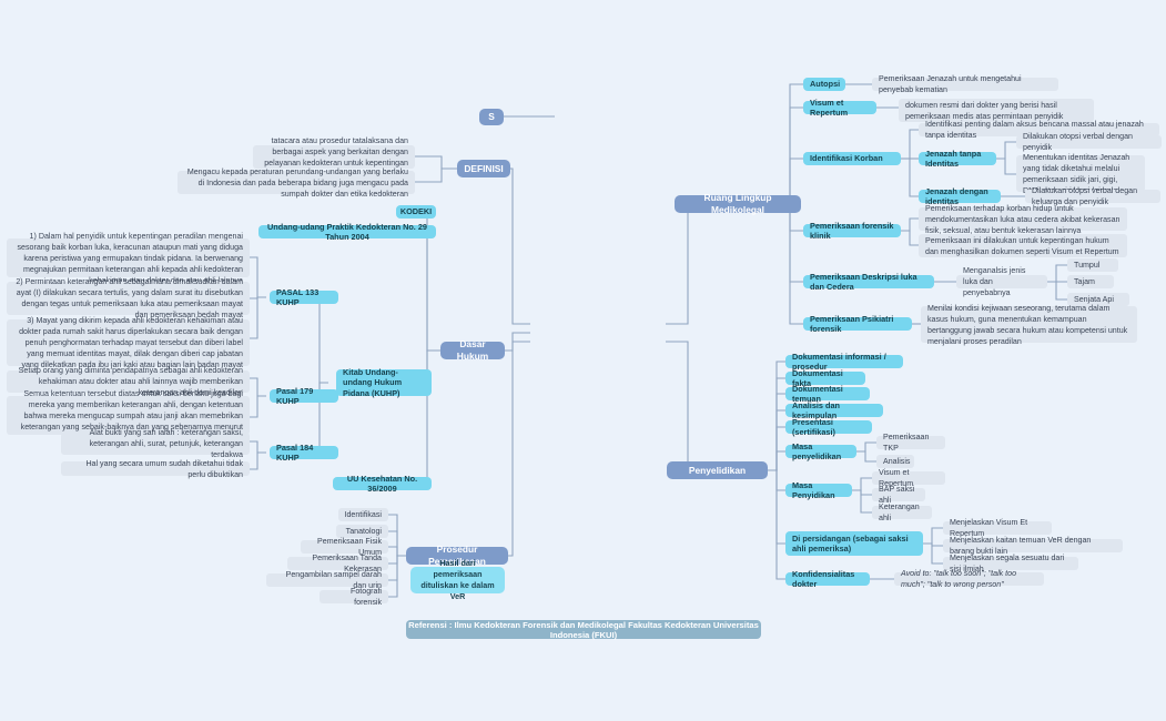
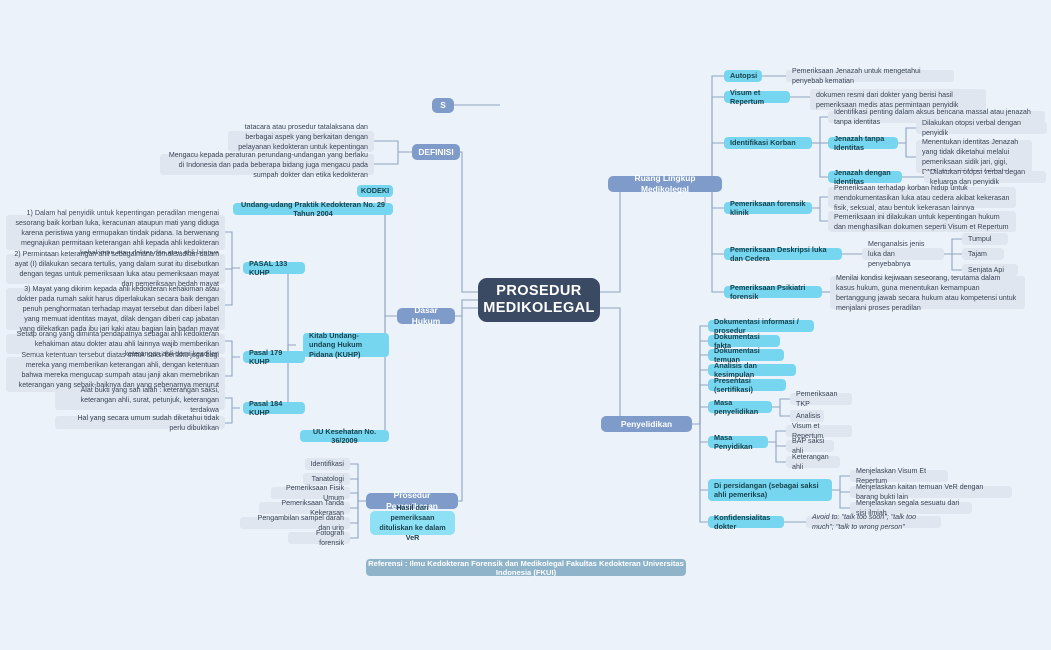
+ PROSEDUR
+ MEDIKOLEGAL
  S
  DEFINISI
  tatacara atau prosedur tatalaksana dan berbagai aspek yang berkaitan dengan pelayanan kedokteran untuk kepentingan
  Mengacu kepada peraturan perundang-undangan yang berlaku di Indonesia dan pada beberapa bidang juga mengacu pada sumpah dokter dan etika kedokteran
  Dasar Hukum
  KODEKI
  Undang-udang Praktik Kedokteran No. 29 Tahun 2004
  Kitab Undang-undang Hukum Pidana (KUHP)
  UU Kesehatan No. 36/2009
  PASAL 133 KUHP
  1) Dalam hal penyidik untuk kepentingan peradilan mengenai sesorang baik korban luka, keracunan ataupun mati yang diduga karena peristiwa yang ermupakan tindak pidana. Ia berwenang megnajukan permitaan keterangan ahli kepada ahli kedokteran
  2) Permintaan keterangan ahli sebagaimana dimaksudkan dalam ayat (I) dilakukan secara tertulis, yang dalam surat itu disebutkan dengan tegas untuk pemeriksaan luka atau pemeriksaan mayat
  3) Mayat yang dikirim kepada ahli kedokteran kehakiman atau dokter pada rumah sakit harus diperlakukan secara baik dengan penuh penghormatan terhadap mayat tersebut dan diberi label yang memuat identitas mayat, dilak dengan diberi cap jabatan yang dilekatkan pada ibu jari kaki atau bagian lain badan mayat
  Pasal 179 KUHP
  Setiap orang yang diminta pendapatnya sebagai ahli kedokteran kehakiman atau dokter atau ahli lainnya wajib memberikan
  Semua ketentuan tersebut diatas untuk saksi berlaku juga bagi mereka yang memberikan keterangan ahli, dengan ketentuan bahwa mereka mengucap sumpah atau janji akan memebrikan keterangan yang sebaik-baiknya dan yang sebenarnya menurut
  Pasal 184 KUHP
  Alat bukti yang sah ialah : keterangan saksi, keterangan ahli, surat, petunjuk, keterangan terdakwa
  Hal yang secara umum sudah diketahui tidak perlu dibuktikan
  Prosedur Pemeriksaan
  Hasil dari pemeriksaan dituliskan ke dalam VeR
  Identifikasi
  Tanatologi
  Pemeriksaan Fisik Umum
  Pemeriksaan Tanda Kekerasan
  Pengambilan sampel darah dan urin
  Fotografi forensik
  Ruang Lingkup Medikolegal
  Autopsi
  Pemeriksaan Jenazah untuk mengetahui penyebab kematian
  Visum et Repertum
  dokumen resmi dari dokter yang berisi hasil pemeriksaan medis atas permintaan penyidik
  Identifikasi Korban
  Identifikasi penting dalam aksus bencana massal atau jenazah tanpa identitas
  Jenazah tanpa Identitas
  Dilakukan otopsi verbal dengan penyidik
  Menentukan identitas Jenazah yang tidak diketahui melalui pemeriksaan sidik jari, gigi,
  Jenazah dengan identitas
  Dilakukan otopsi verbal degan keluarga dan penyidik
  Pemeriksaan forensik klinik
  Pemeriksaan terhadap korban hidup untuk mendokumentasikan luka atau cedera akibat kekerasan fisik, seksual, atau bentuk kekerasan lainnya
  Pemeriksaan ini dilakukan untuk kepentingan hukum dan menghasilkan dokumen seperti Visum et Repertum
  Pemeriksaan Deskripsi luka dan Cedera
  Menganalsis jenis luka dan penyebabnya
  Tumpul
  Tajam
  Senjata Api
  Pemeriksaan Psikiatri forensik
  Menilai kondisi kejiwaan seseorang, terutama dalam kasus hukum, guna menentukan kemampuan bertanggung jawab secara hukum atau kompetensi untuk menjalani proses peradilan
  Penyelidikan
  Dokumentasi informasi / prosedur
  Dokumentasi fakta
  Dokumentasi temuan
  Analisis dan kesimpulan
  Presentasi (sertifikasi)
  Masa penyelidikan
  Pemeriksaan TKP
  Analisis
  Masa Penyidikan
  Visum et Repertum
  BAP saksi ahli
  Keterangan ahli
  Di persidangan (sebagai saksi ahli pemeriksa)
  Menjelaskan Visum Et Repertum
  Menjelaskan kaitan temuan VeR dengan barang bukti lain
  Menjelaskan segala sesuatu dari sisi ilmiah
  Konfidensialitas dokter
  Avoid to: "talk too soon"; "talk too much"; "talk to wrong person"
  Referensi : Ilmu Kedokteran Forensik dan Medikolegal Fakultas Kedokteran Universitas Indonesia (FKUI)
